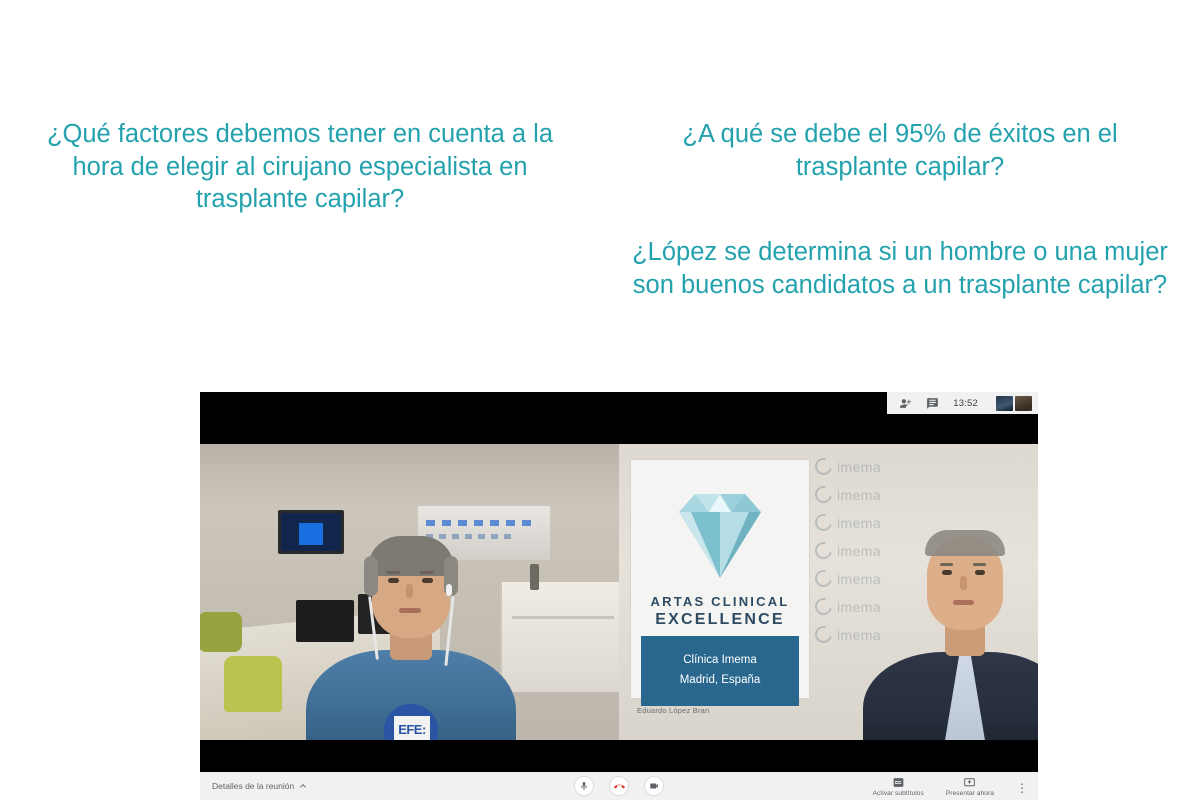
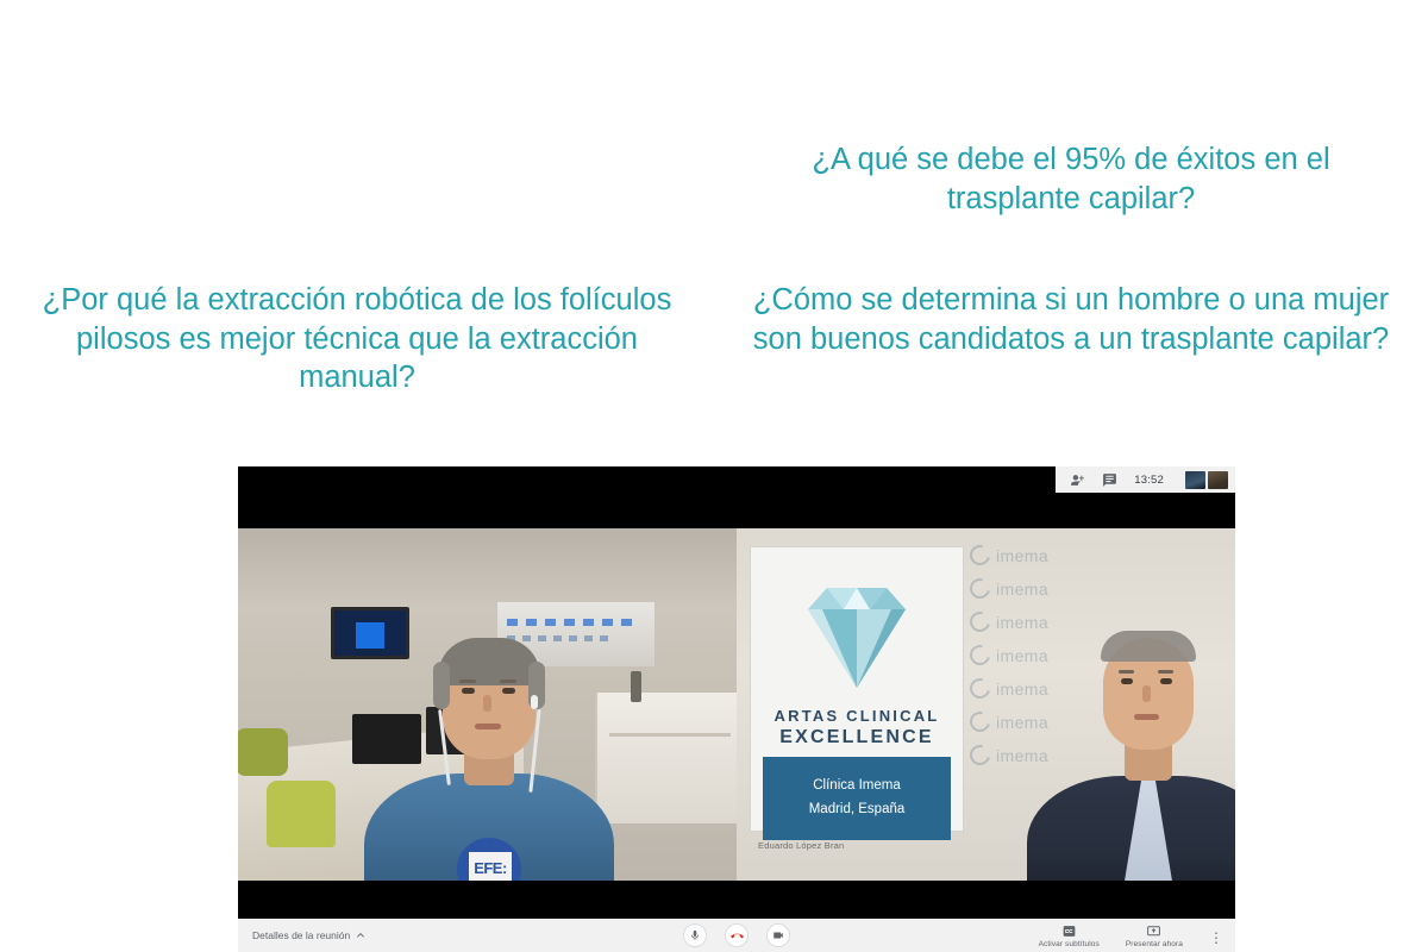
- ¿Qué factores debemos tener en cuenta a la hora de elegir al cirujano especialista en trasplante capilar?
  ¿A qué se debe el 95% de éxitos en el trasplante capilar?
+ ¿Por qué la extracción robótica de los folículos pilosos es mejor técnica que la extracción manual?
- ¿López se determina si un hombre o una mujer son buenos candidatos a un trasplante capilar?
+ ¿Cómo se determina si un hombre o una mujer son buenos candidatos a un trasplante capilar?
  13:52
  EFE:
  ARTAS CLINICAL
  EXCELLENCE
  Clínica Imema
  Madrid, España
  imema
  imema
  imema
  imema
  imema
  imema
  imema
  Eduardo López Bran
  Detalles de la reunión
  ⋮
